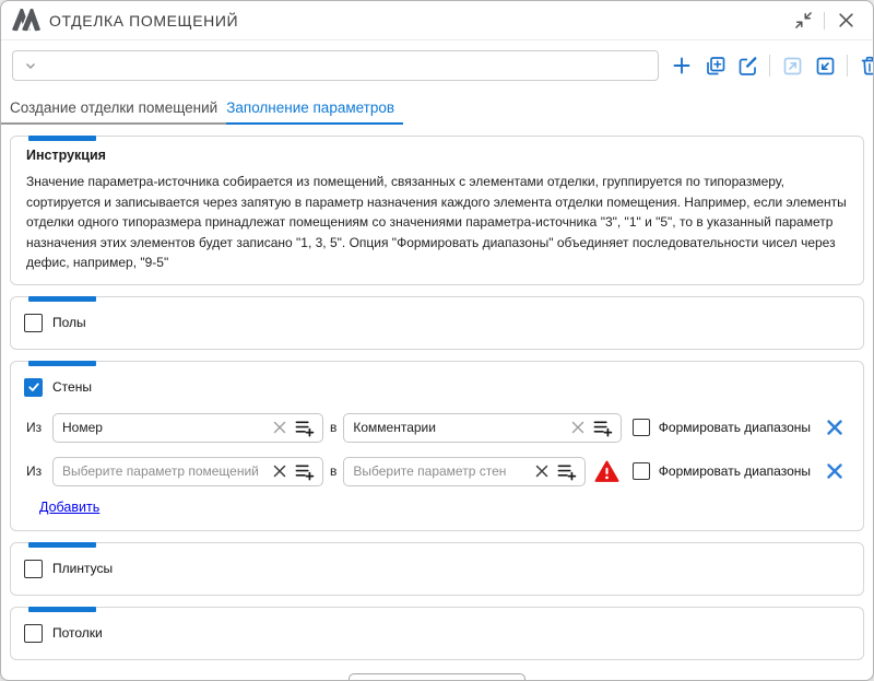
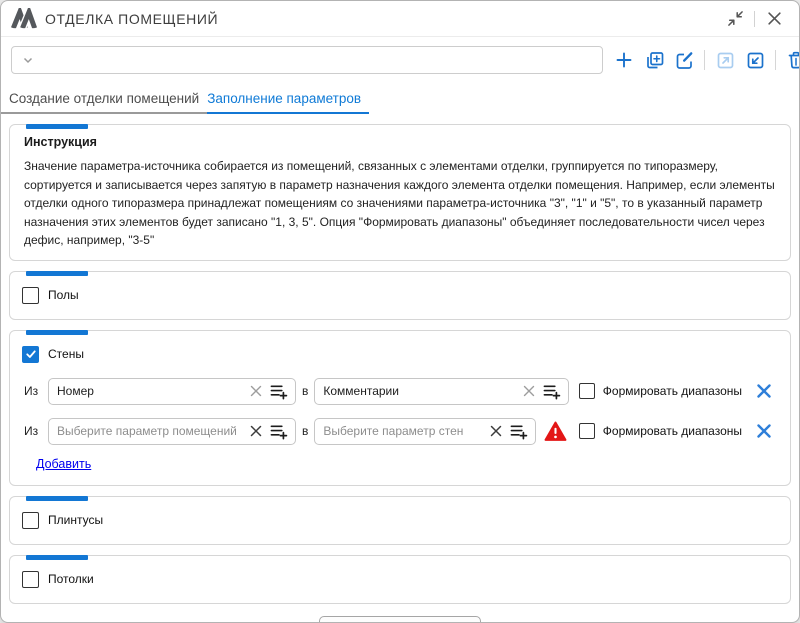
  ОТДЕЛКА ПОМЕЩЕНИЙ
  Создание отделки помещений
  Заполнение параметров
  Инструкция
- Значение параметра-источника собирается из помещений, связанных с элементами отделки, группируется по типоразмеру, сортируется и записывается через запятую в параметр назначения каждого элемента отделки помещения. Например, если элементы отделки одного типоразмера принадлежат помещениям со значениями параметра-источника "3", "1" и "5", то в указанный параметр назначения этих элементов будет записано "1, 3, 5". Опция "Формировать диапазоны" объединяет последовательности чисел через дефис, например, "9-5"
+ Значение параметра-источника собирается из помещений, связанных с элементами отделки, группируется по типоразмеру, сортируется и записывается через запятую в параметр назначения каждого элемента отделки помещения. Например, если элементы отделки одного типоразмера принадлежат помещениям со значениями параметра-источника "3", "1" и "5", то в указанный параметр назначения этих элементов будет записано "1, 3, 5". Опция "Формировать диапазоны" объединяет последовательности чисел через дефис, например, "3-5"
  Полы
  Стены
  Из
  Номер
  в
  Комментарии
  Формировать диапазоны
  Из
  Выберите параметр помещений
  в
  Выберите параметр стен
  Формировать диапазоны
  Добавить
  Плинтусы
  Потолки
